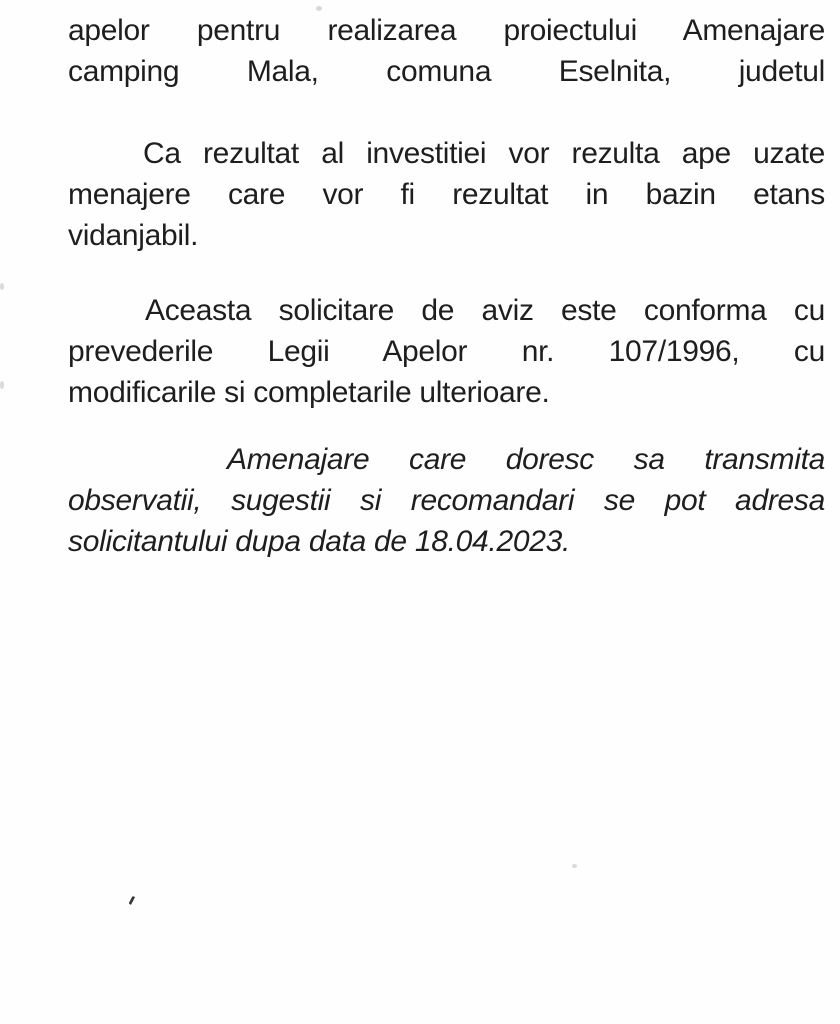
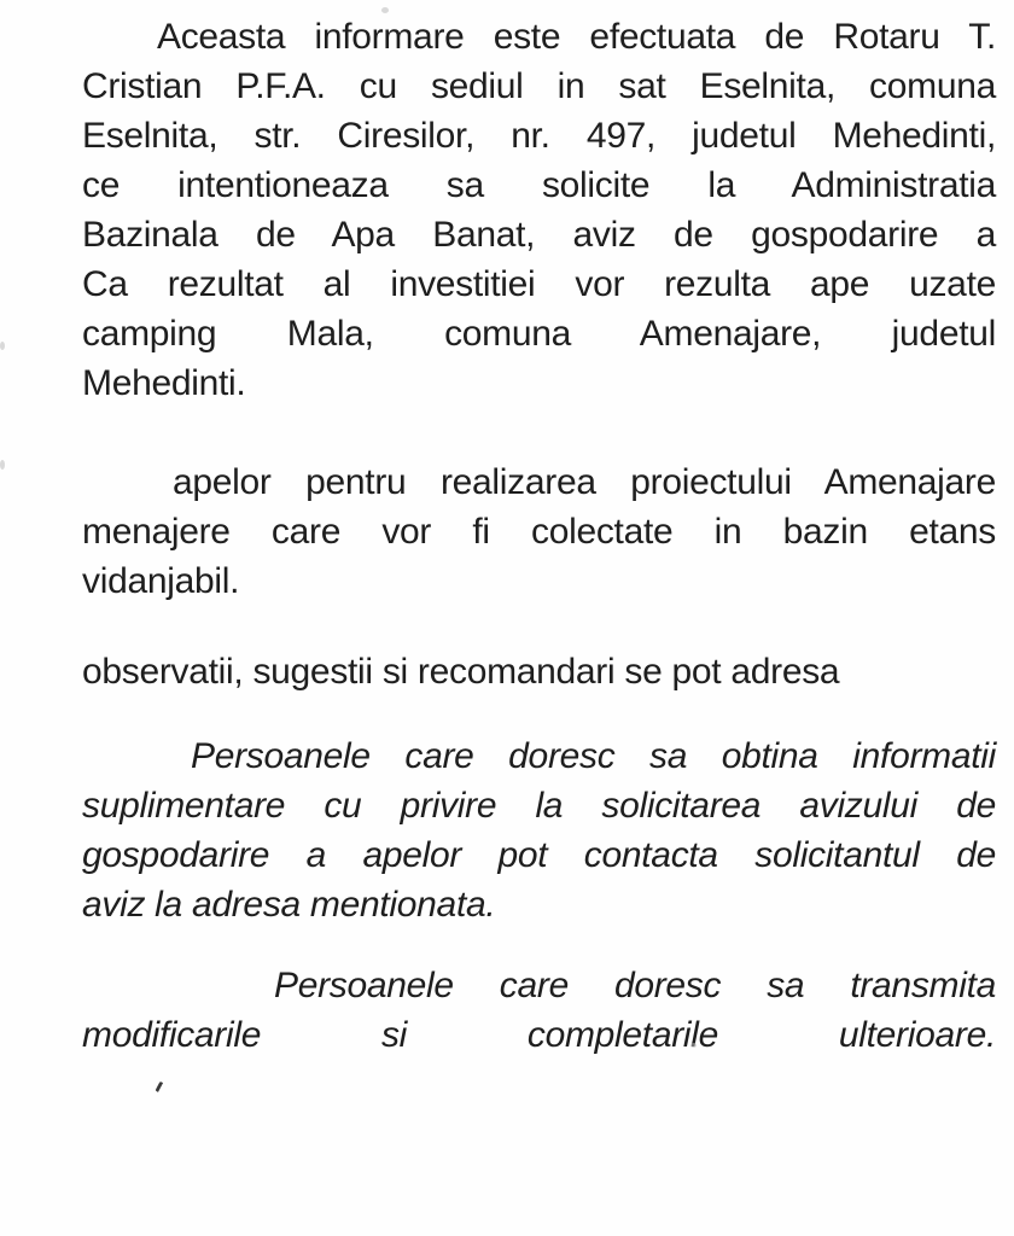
+ Aceasta informare este efectuata de Rotaru T.
+ Cristian P.F.A. cu sediul in sat Eselnita, comuna
+ Eselnita, str. Ciresilor, nr. 497, judetul Mehedinti,
+ ce intentioneaza sa solicite la Administratia
+ Bazinala de Apa Banat, aviz de gospodarire a
- apelor pentru realizarea proiectului Amenajare
+ Ca rezultat al investitiei vor rezulta ape uzate
- camping Mala, comuna Eselnita, judetul
+ camping Mala, comuna Amenajare, judetul
+ Mehedinti.
- Ca rezultat al investitiei vor rezulta ape uzate
+ apelor pentru realizarea proiectului Amenajare
- menajere care vor fi rezultat in bazin etans
+ menajere care vor fi colectate in bazin etans
  vidanjabil.
- Aceasta solicitare de aviz este conforma cu
- prevederile Legii Apelor nr. 107/1996, cu
- modificarile si completarile ulterioare.
+ observatii, sugestii si recomandari se pot adresa
+ Persoanele care doresc sa obtina informatii
+ suplimentare cu privire la solicitarea avizului de
+ gospodarire a apelor pot contacta solicitantul de
+ aviz la adresa mentionata.
- Amenajare care doresc sa transmita
+ Persoanele care doresc sa transmita
- observatii, sugestii si recomandari se pot adresa
+ modificarile si completarile ulterioare.
- solicitantului dupa data de 18.04.2023.
